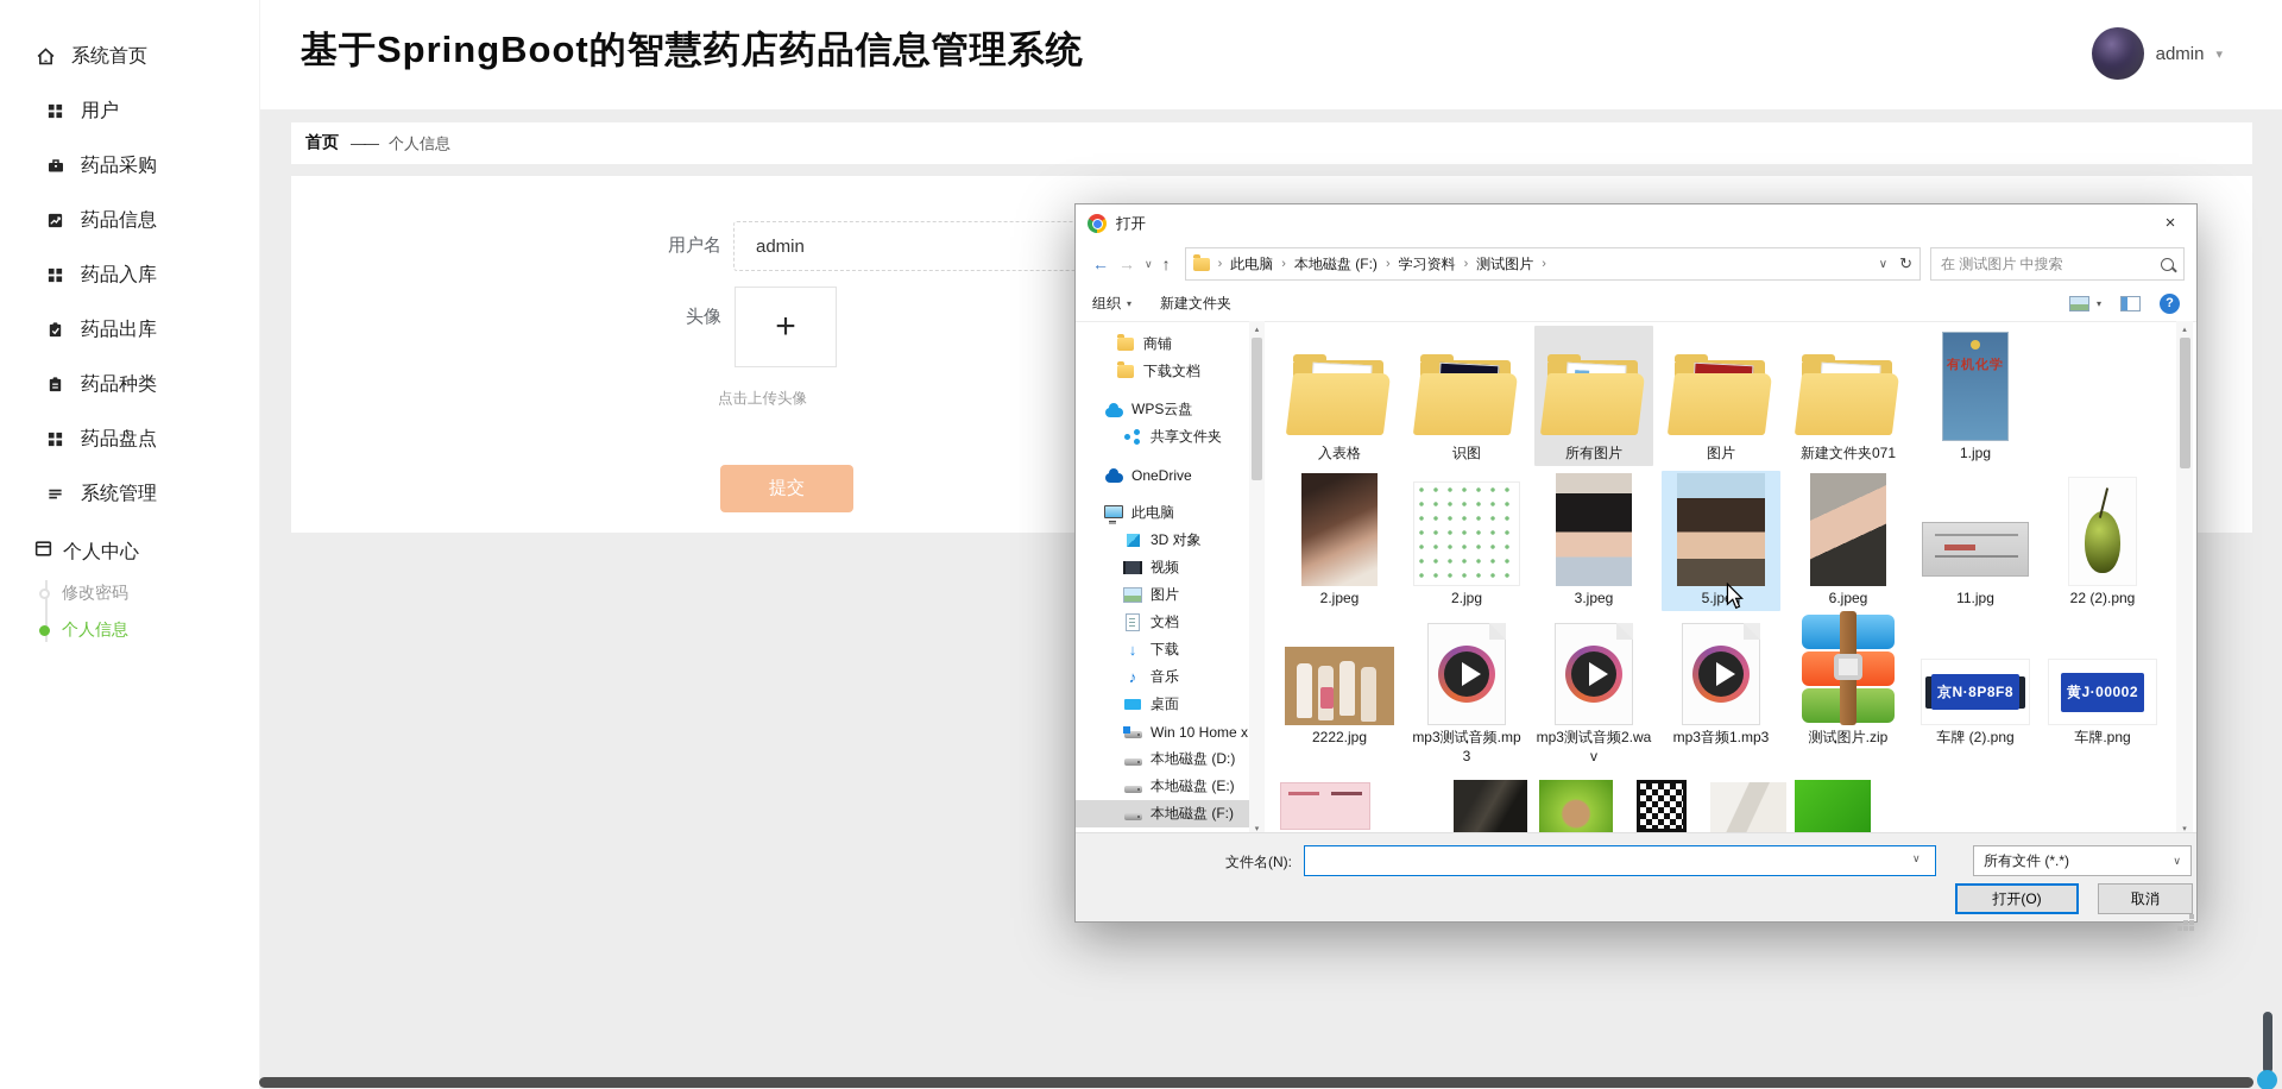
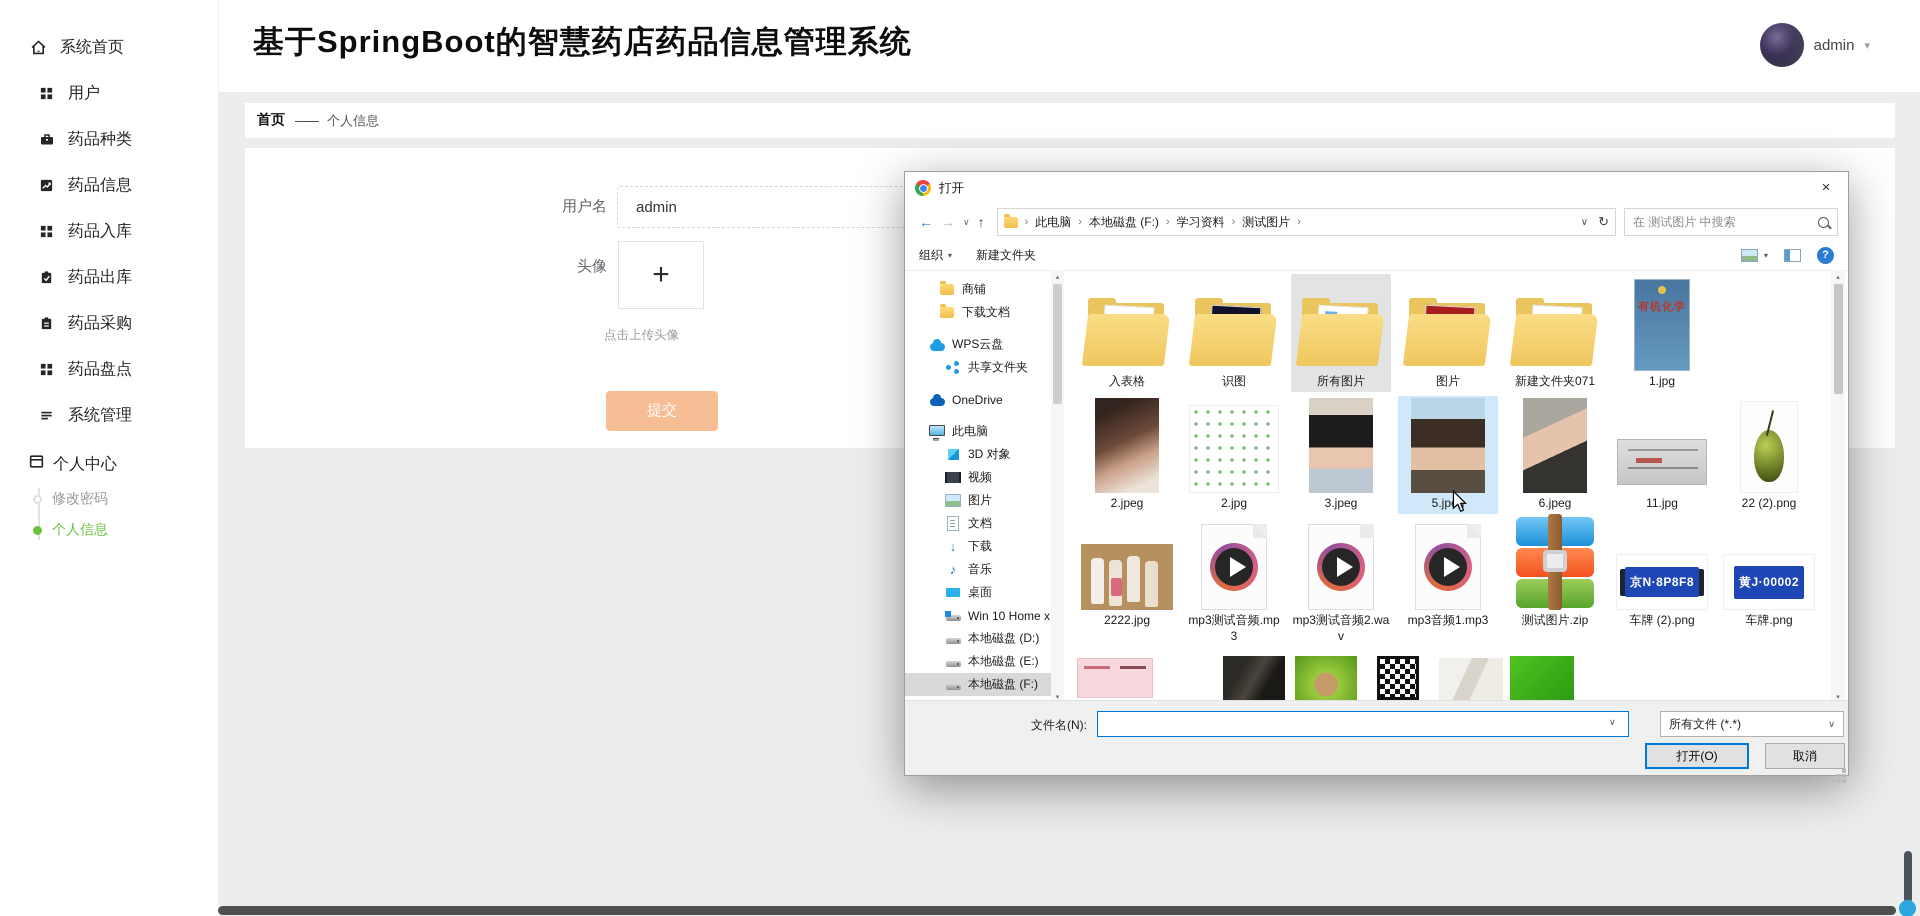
  系统首页
  用户
- 药品采购
+ 药品种类
  药品信息
  药品入库
  药品出库
- 药品种类
+ 药品采购
  药品盘点
  系统管理
  个人中心
  修改密码
  个人信息
  基于SpringBoot的智慧药店药品信息管理系统
  admin
  ▾
  首页
  ——
  个人信息
  用户名
  admin
  头像
  +
  点击上传头像
  提交
  打开
  ×
  ←
  →
  ∨
  ↑
  ›
  此电脑
  ›
  本地磁盘 (F:)
  ›
  学习资料
  ›
  测试图片
  ›
  ∨
  ↻
  在 测试图片 中搜索
  组织
  ▾
  新建文件夹
  ▾
  ?
  商铺
  下载文档
  WPS云盘
  共享文件夹
  OneDrive
  此电脑
  3D 对象
  视频
  图片
  文档
  ↓
  下载
  ♪
  音乐
  桌面
  Win 10 Home x
  本地磁盘 (D:)
  本地磁盘 (E:)
  本地磁盘 (F:)
  入表格
  识图
  所有图片
  图片
  新建文件夹071
  有机化学
  1.jpg
  2.jpeg
  2.jpg
  3.jpeg
  6.jpeg
  11.jpg
  22 (2).png
  2222.jpg
  mp3测试音频.mp3
  mp3测试音频2.wav
  mp3音频1.mp3
  测试图片.zip
  京N·8P8F8
  车牌 (2).png
  黄J·00002
  车牌.png
  文件名(N):
  ∨
  所有文件 (*.*)
  ∨
  打开(O)
  取消
